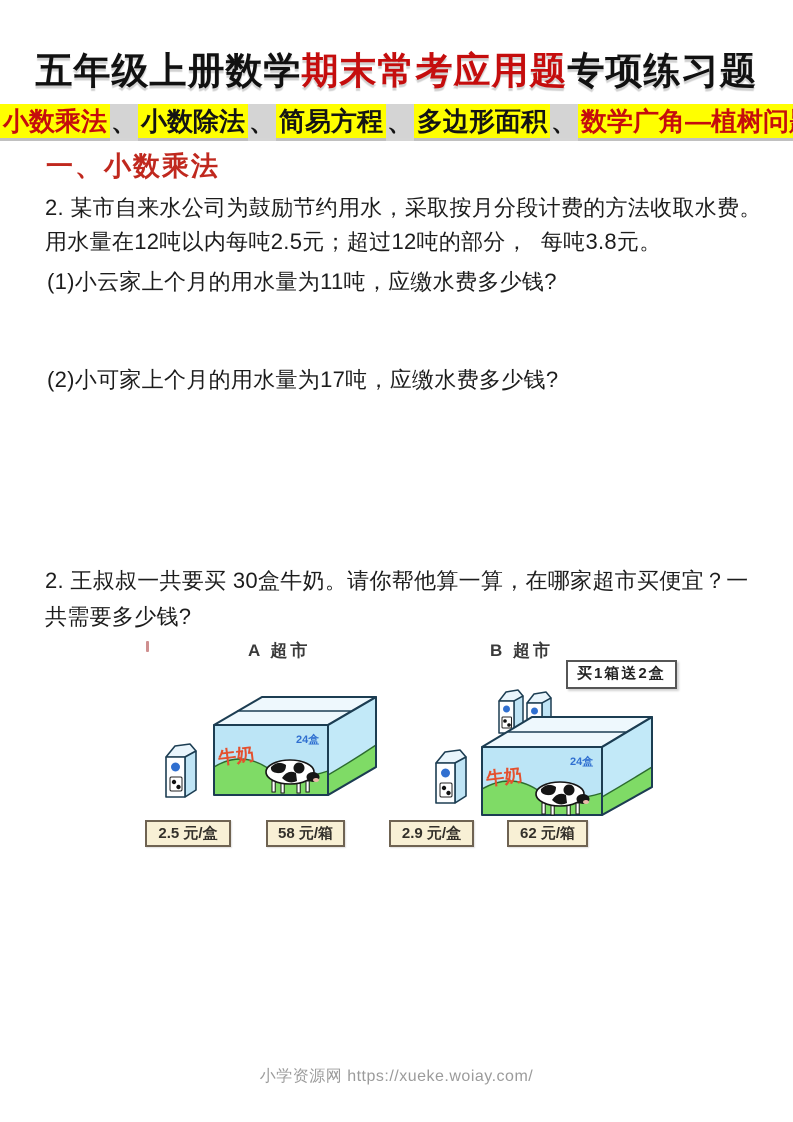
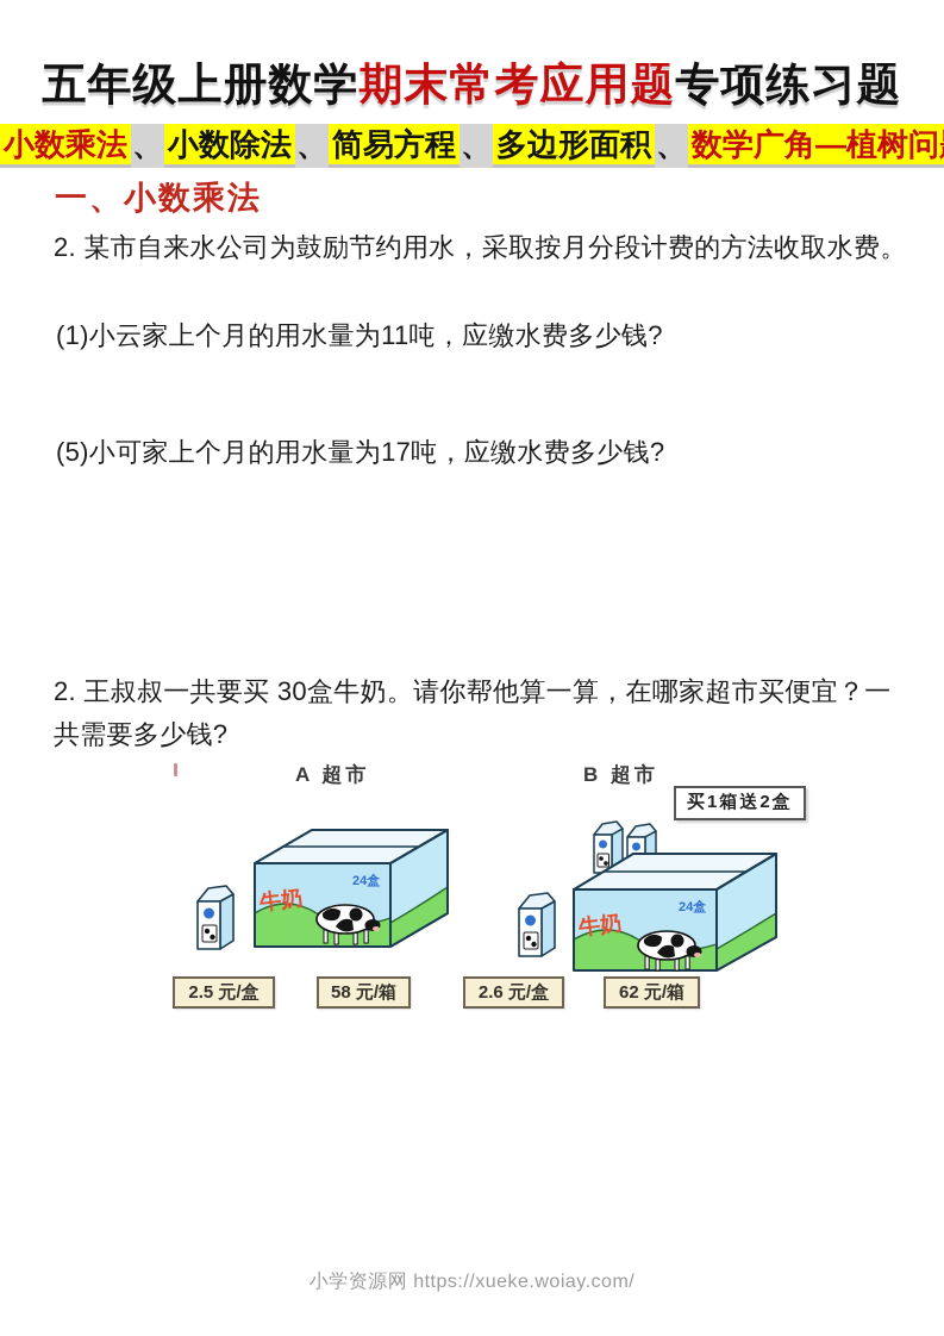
  五年级上册数学期末常考应用题专项练习题
  小数乘法 、 小数除法 、 简易方程 、 多边形面积 、 数学广角—植树问
  一、小数乘法
  2. 某市自来水公司为鼓励节约用水，采取按月分段计费的方法收取水费。
- 用水量在12吨以内每吨2.5元；超过12吨的部分， 每吨3.8元。
  (1)小云家上个月的用水量为11吨，应缴水费多少钱?
- (2)小可家上个月的用水量为17吨，应缴水费多少钱?
+ (5)小可家上个月的用水量为17吨，应缴水费多少钱?
  2. 王叔叔一共要买 30盒牛奶。请你帮他算一算，在哪家超市买便宜？一
  共需要多少钱?
  A 超市
  B 超市
  买1箱送2盒
  24盒
  24盒
  2.5 元/盒
  58 元/箱
- 2.9 元/盒
+ 2.6 元/盒
  62 元/箱
  小学资源网 https://xueke.woiay.com/
